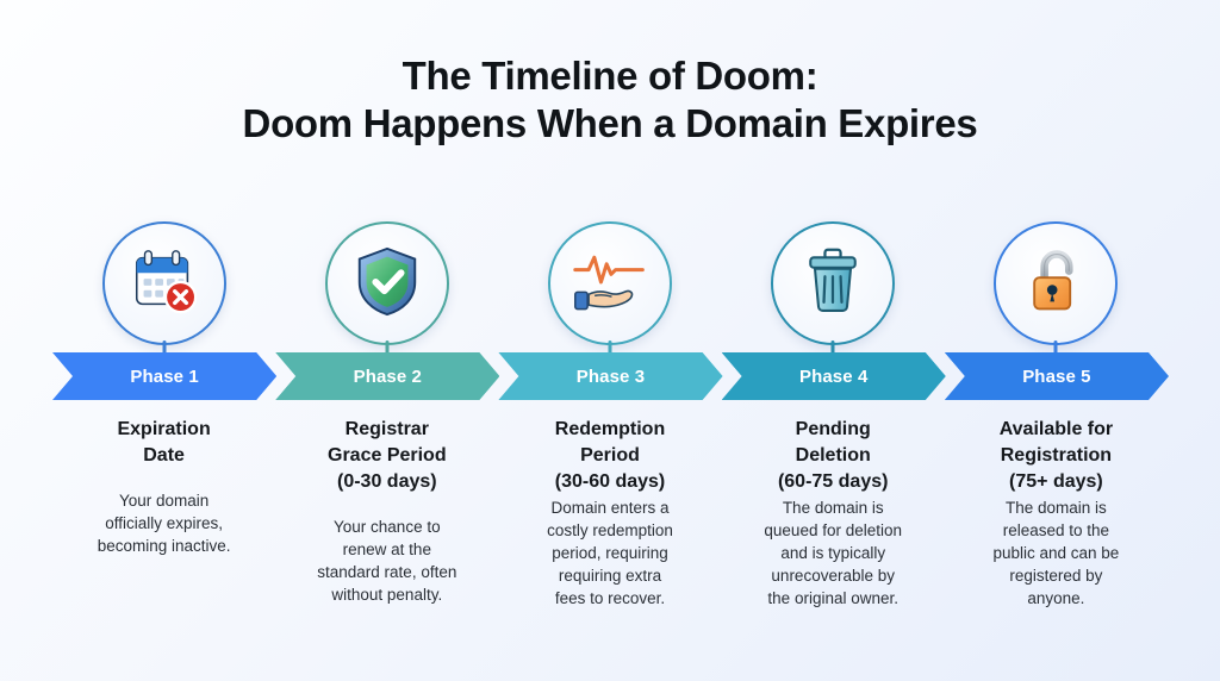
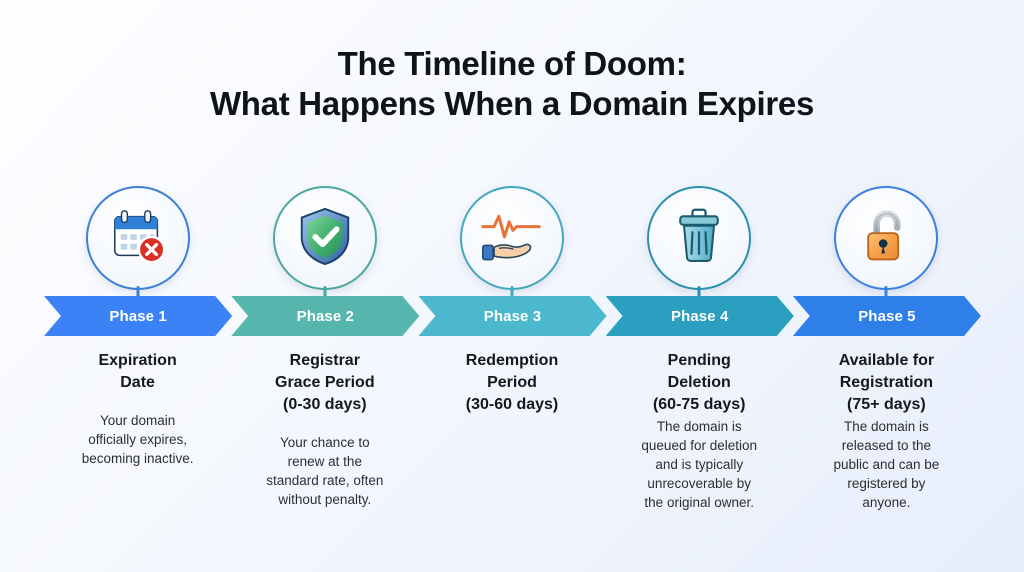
  The Timeline of Doom:
- Doom Happens When a Domain Expires
+ What Happens When a Domain Expires
  Phase 1
  Phase 2
  Phase 3
  Phase 4
  Phase 5
  Expiration
  Date
  Your domain
  officially expires,
  becoming inactive.
  Registrar
  Grace Period
  (0-30 days)
  Your chance to
  renew at the
  standard rate, often
  without penalty.
  Redemption
  Period
  (30-60 days)
- Domain enters a
- costly redemption
- period, requiring
- requiring extra
- fees to recover.
  Pending
  Deletion
  (60-75 days)
  The domain is
  queued for deletion
  and is typically
  unrecoverable by
  the original owner.
  Available for
  Registration
  (75+ days)
  The domain is
  released to the
  public and can be
  registered by
  anyone.
